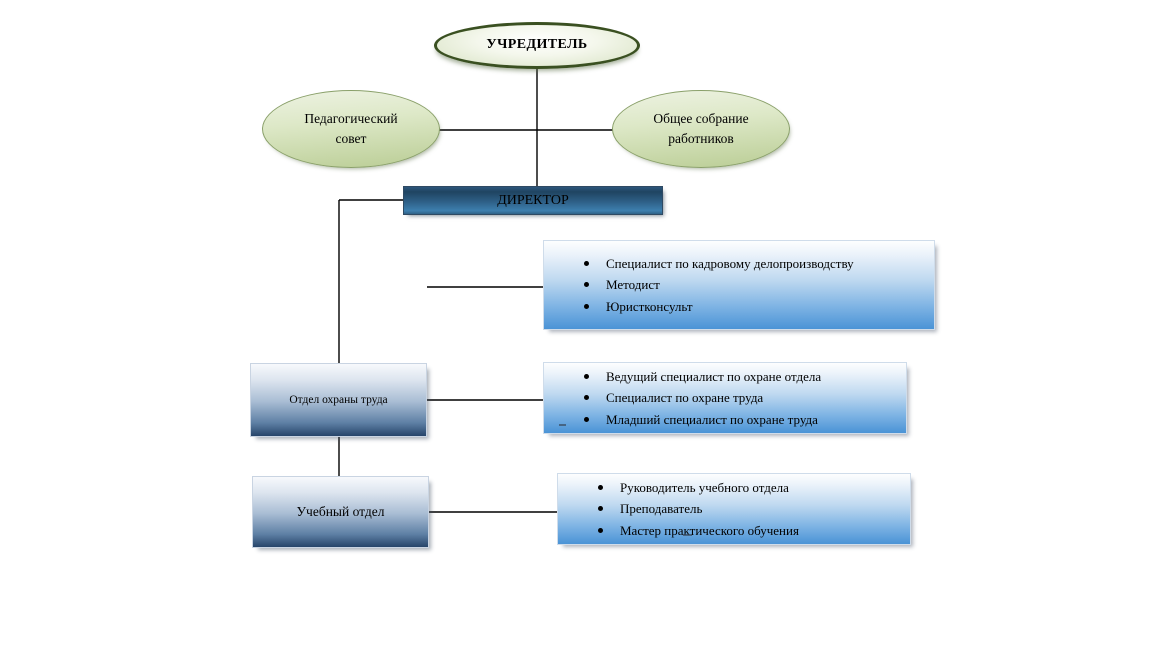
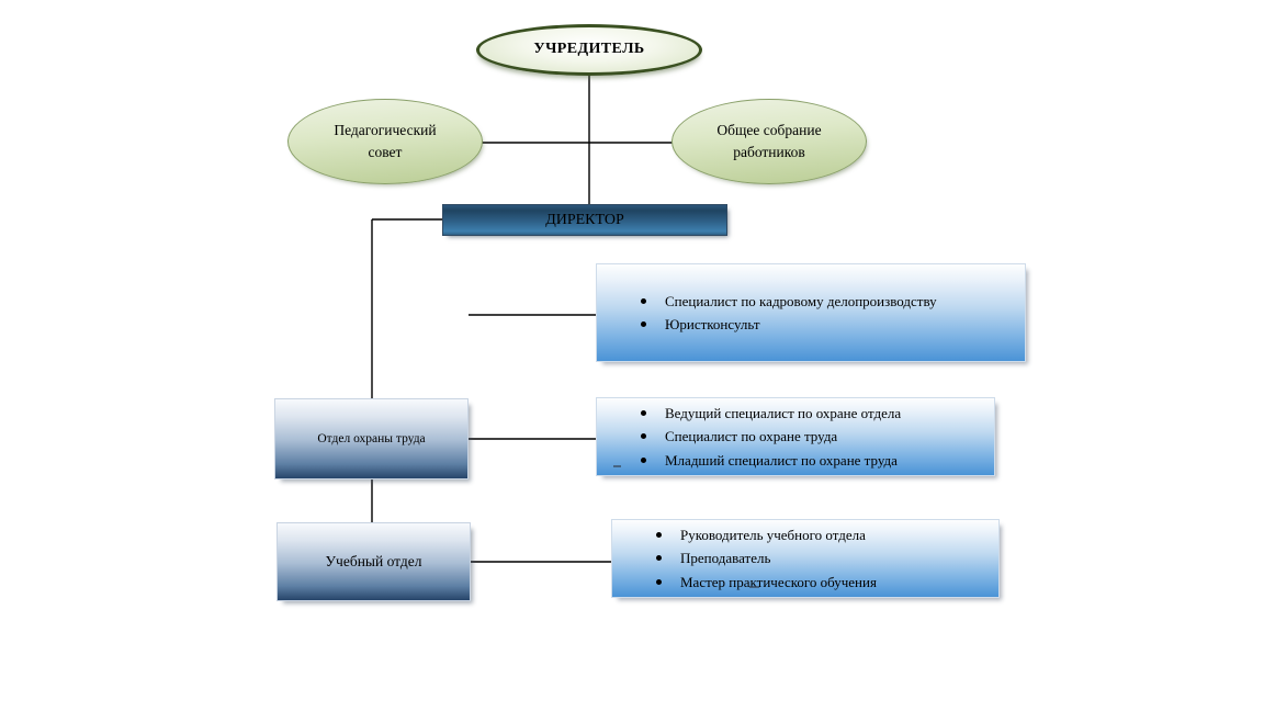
  УЧРЕДИТЕЛЬ
  Педагогический
  совет
  Общее собрание
  работников
  ДИРЕКТОР
  Специалист по кадровому делопроизводству
- Методист
  Юристконсульт
  Отдел охраны труда
  Ведущий специалист по охране отдела
  Специалист по охране труда
  Младший специалист по охране труда
  Учебный отдел
  Руководитель учебного отдела
  Преподаватель
  Мастер практического обучения
